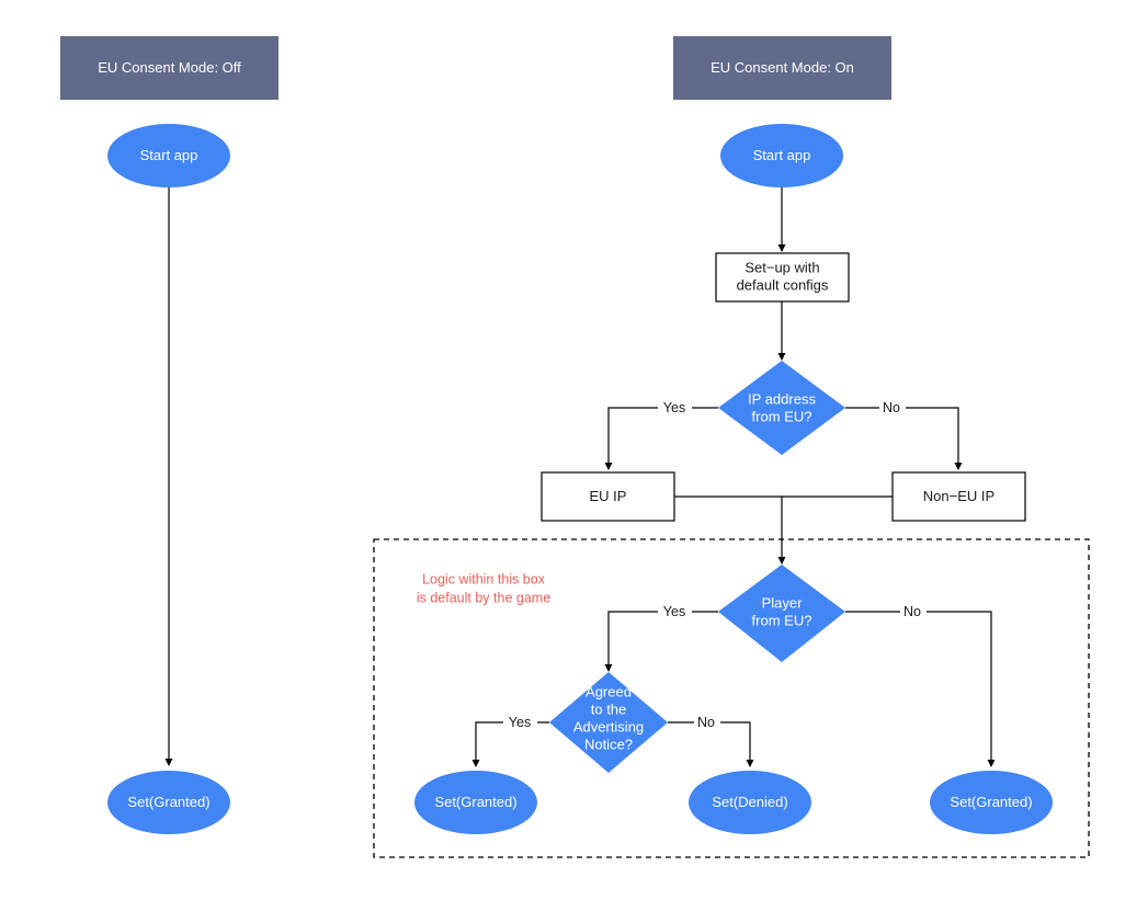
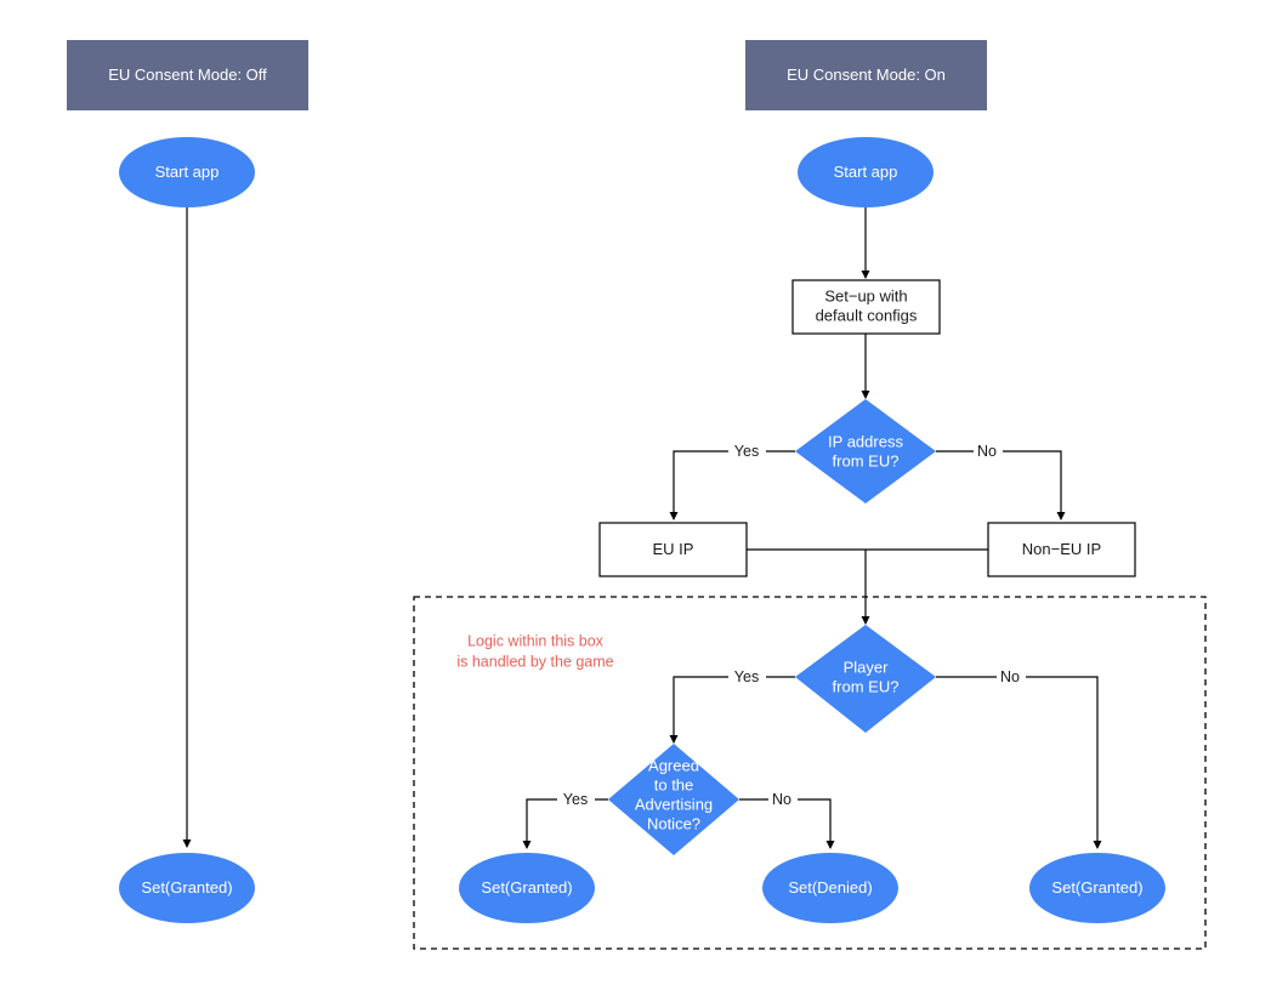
  EU Consent Mode: Off
  Start app
  Set(Granted)
  EU Consent Mode: On
  Start app
  Set−up with
  default configs
  IP address
  from EU?
  Yes
  No
  EU IP
  Non−EU IP
  Logic within this box
- is default by the game
+ is handled by the game
  Player
  from EU?
  Yes
  No
  Agreed
  to the
  Advertising
  Notice?
  Yes
  No
  Set(Granted)
  Set(Denied)
  Set(Granted)
